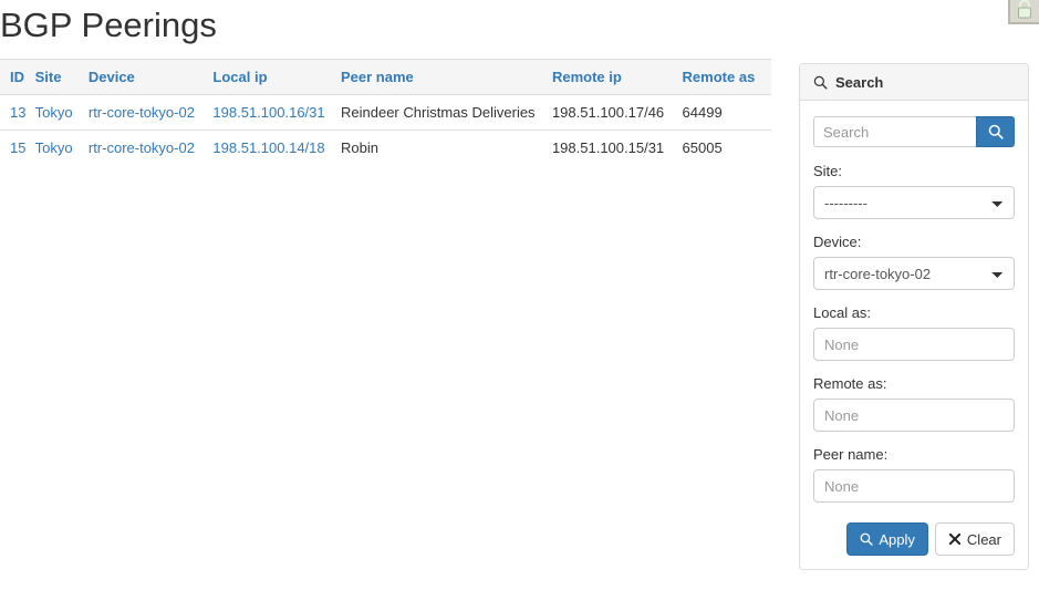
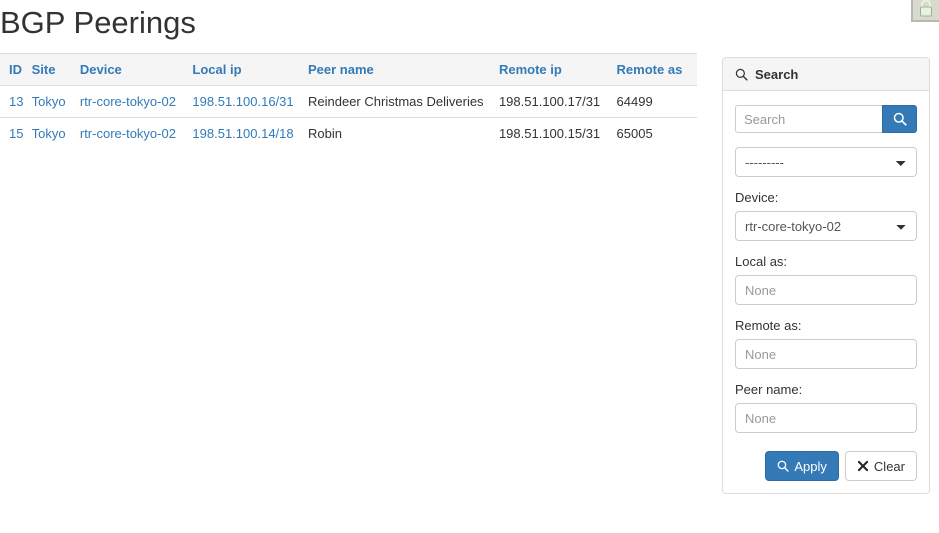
  BGP Peerings
  ID	Site	Device	Local ip	Peer name	Remote ip	Remote as
- 13	Tokyo	rtr-core-tokyo-02	198.51.100.16/31	Reindeer Christmas Deliveries	198.51.100.17/46	64499
+ 13	Tokyo	rtr-core-tokyo-02	198.51.100.16/31	Reindeer Christmas Deliveries	198.51.100.17/31	64499
  15	Tokyo	rtr-core-tokyo-02	198.51.100.14/18	Robin	198.51.100.15/31	65005
  Search
  Search
- Site:
  ---------
  Device:
  rtr-core-tokyo-02
  Local as:
  None
  Remote as:
  None
  Peer name:
  None
  Apply
  Clear
